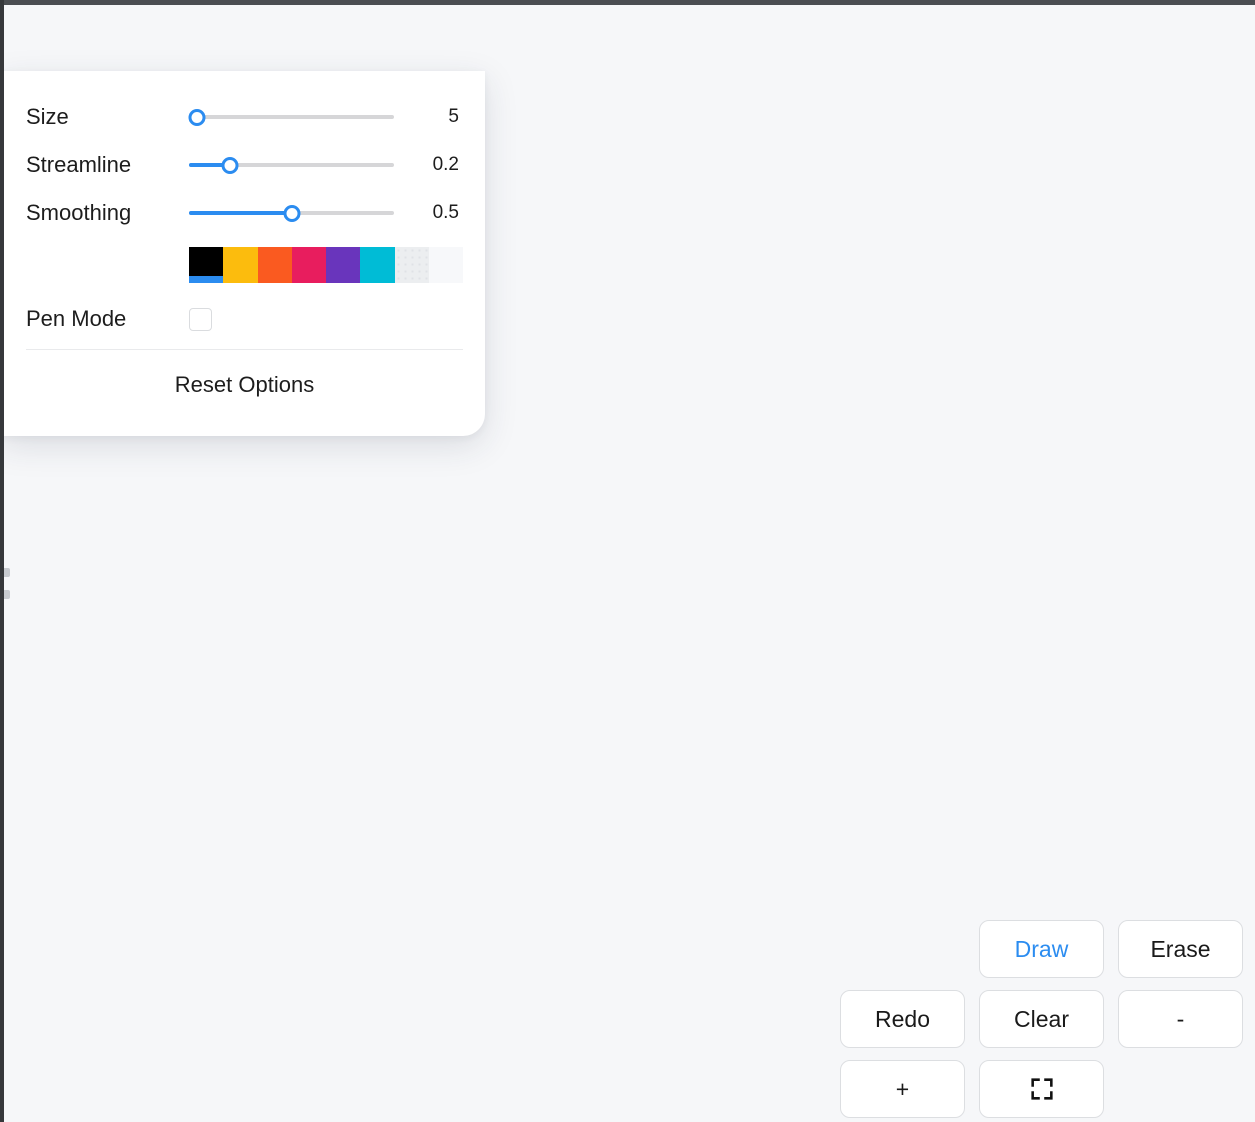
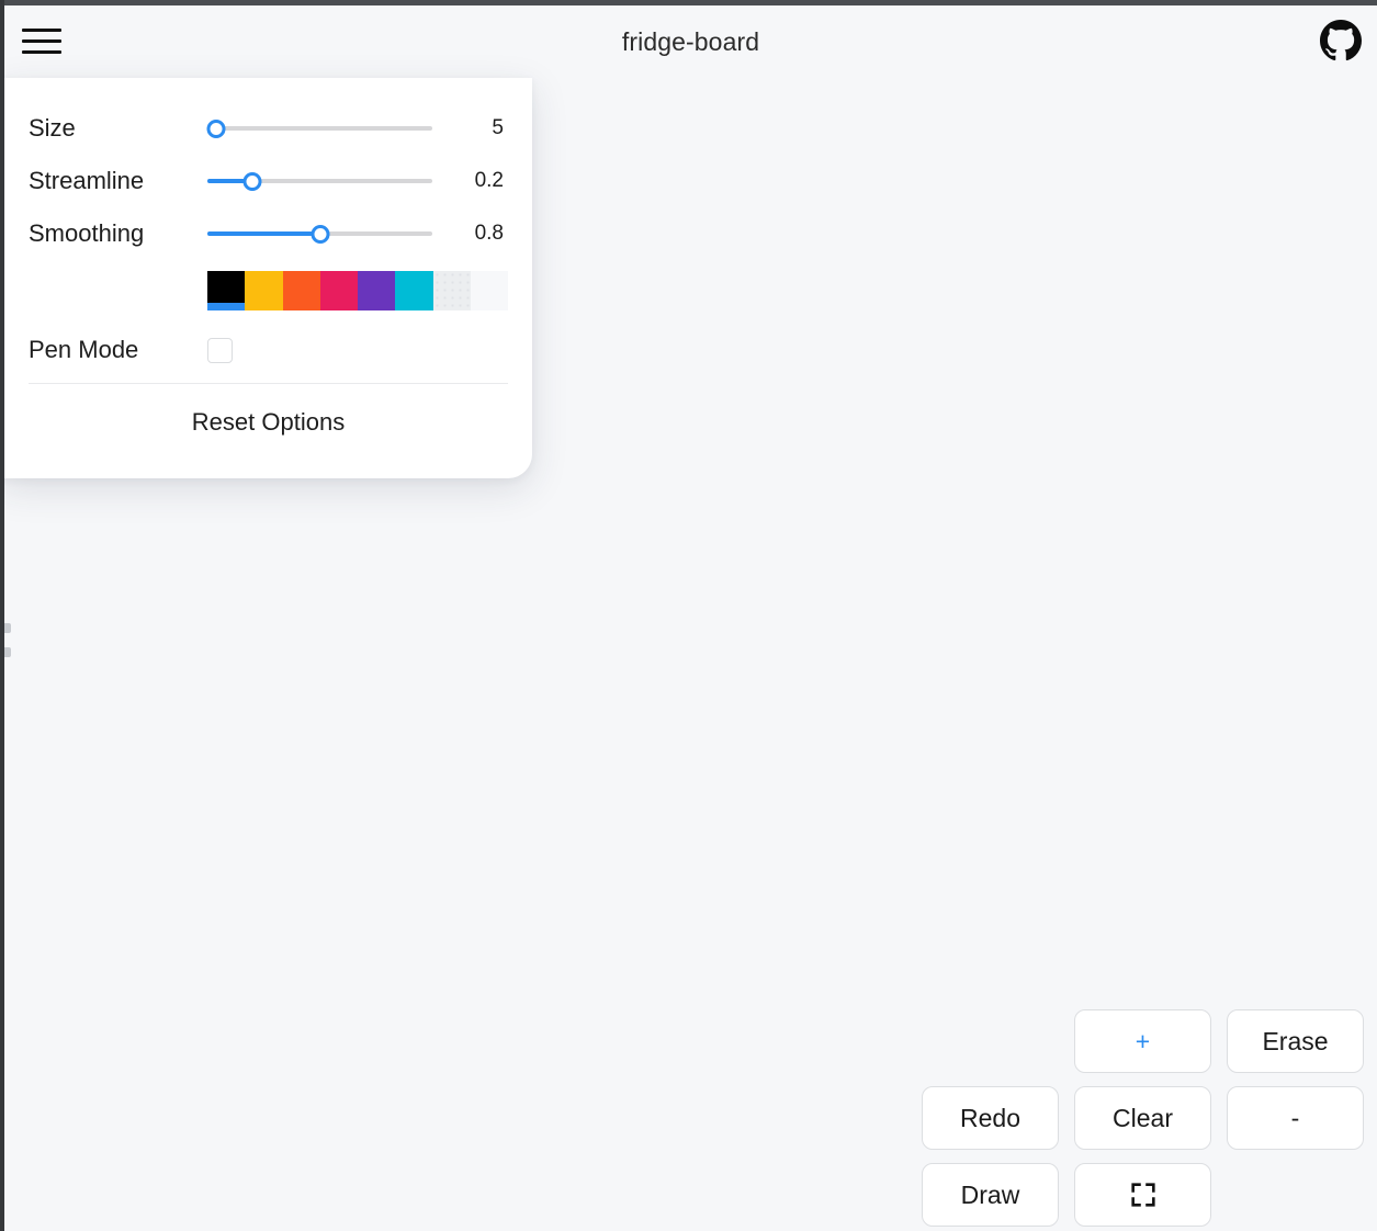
+ fridge-board
  Size
  5
  Streamline
  0.2
  Smoothing
- 0.5
+ 0.8
  Pen Mode
  Reset Options
- Draw
+ +
  Erase
  Redo
  Clear
  -
- +
+ Draw
